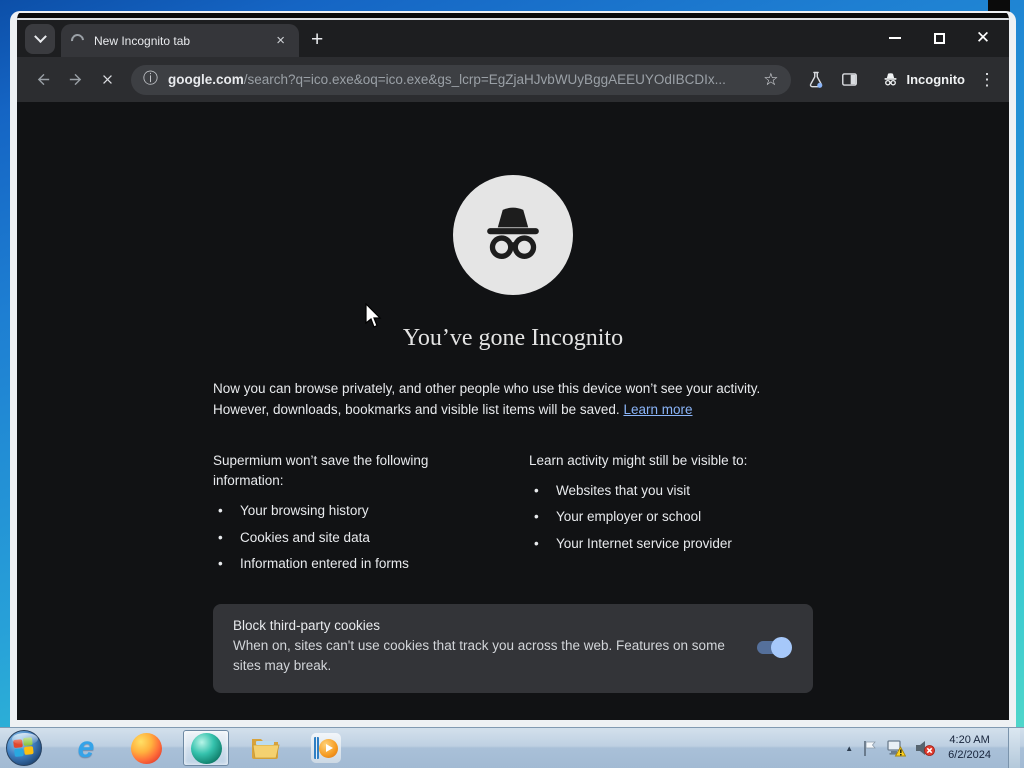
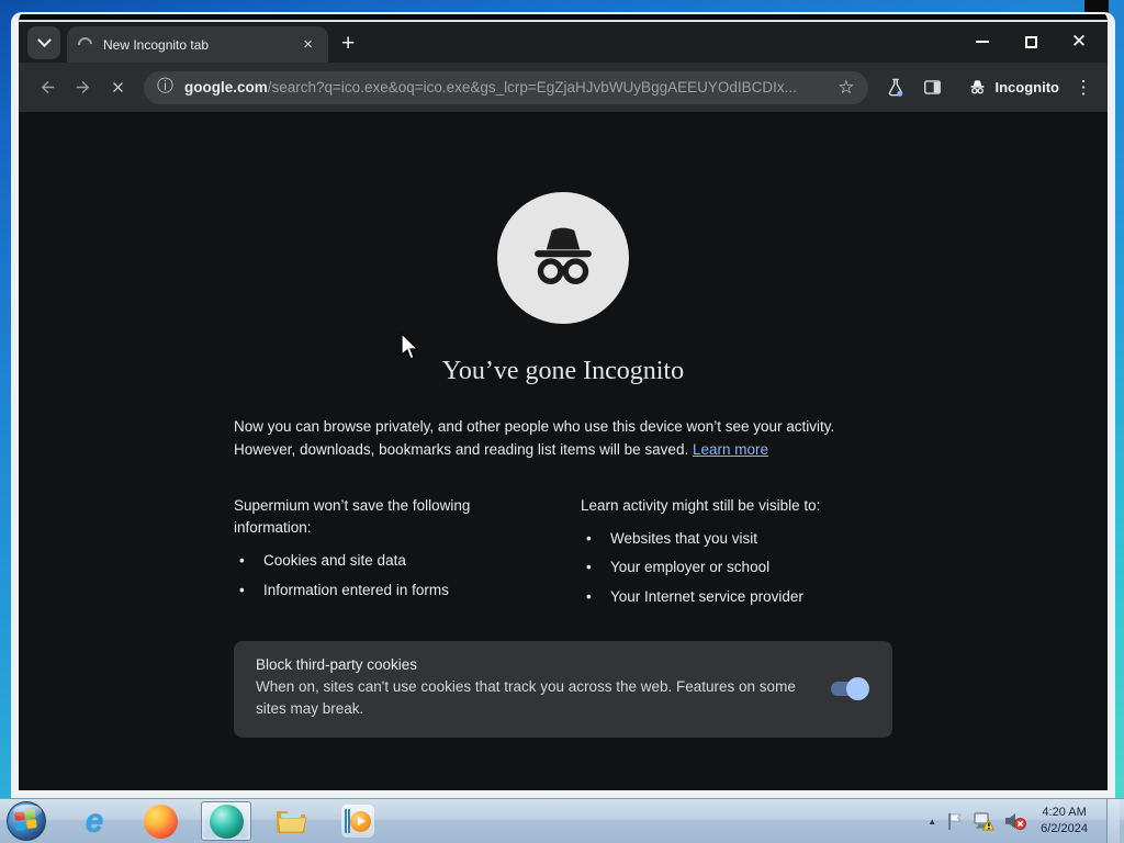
  New Incognito tab
  ×
  +
  ✕
  ⓘ
  google.com/search?q=ico.exe&oq=ico.exe&gs_lcrp=EgZjaHJvbWUyBggAEEUYOdIBCDIx...
  ☆
  Incognito
  ⋮
  You’ve gone Incognito
  Now you can browse privately, and other people who use this device won’t see your activity.
- However, downloads, bookmarks and visible list items will be saved. Learn more
+ However, downloads, bookmarks and reading list items will be saved. Learn more
  Supermium won’t save the following information:
- Your browsing history
  Cookies and site data
  Information entered in forms
  Learn activity might still be visible to:
  Websites that you visit
  Your employer or school
  Your Internet service provider
  Block third-party cookies
  When on, sites can't use cookies that track you across the web. Features on some sites may break.
  e
  ▲
  4:20 AM
  6/2/2024
